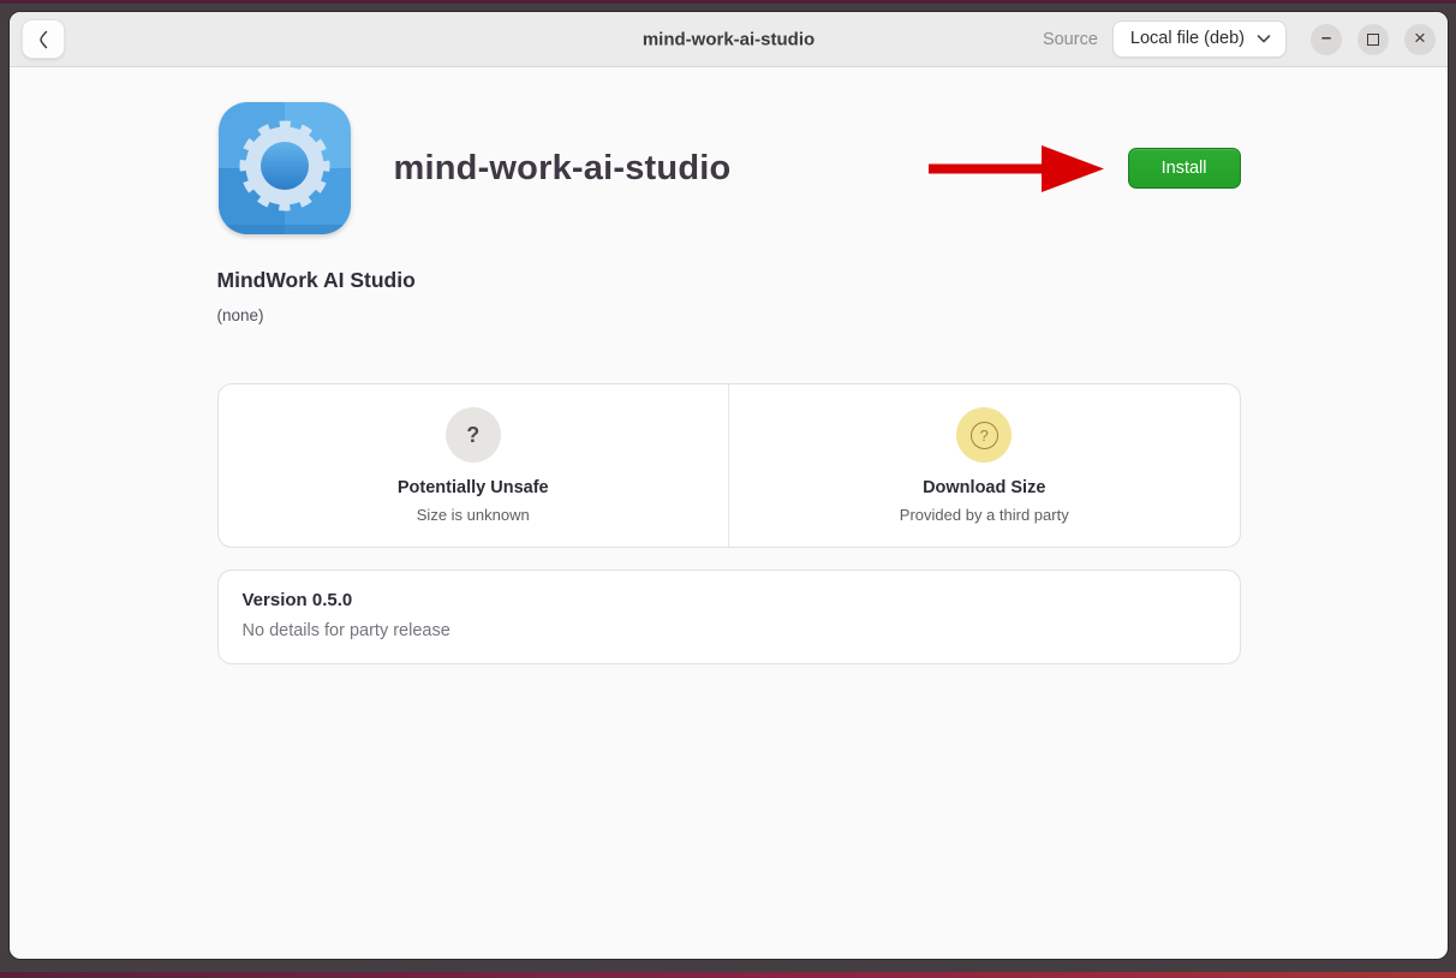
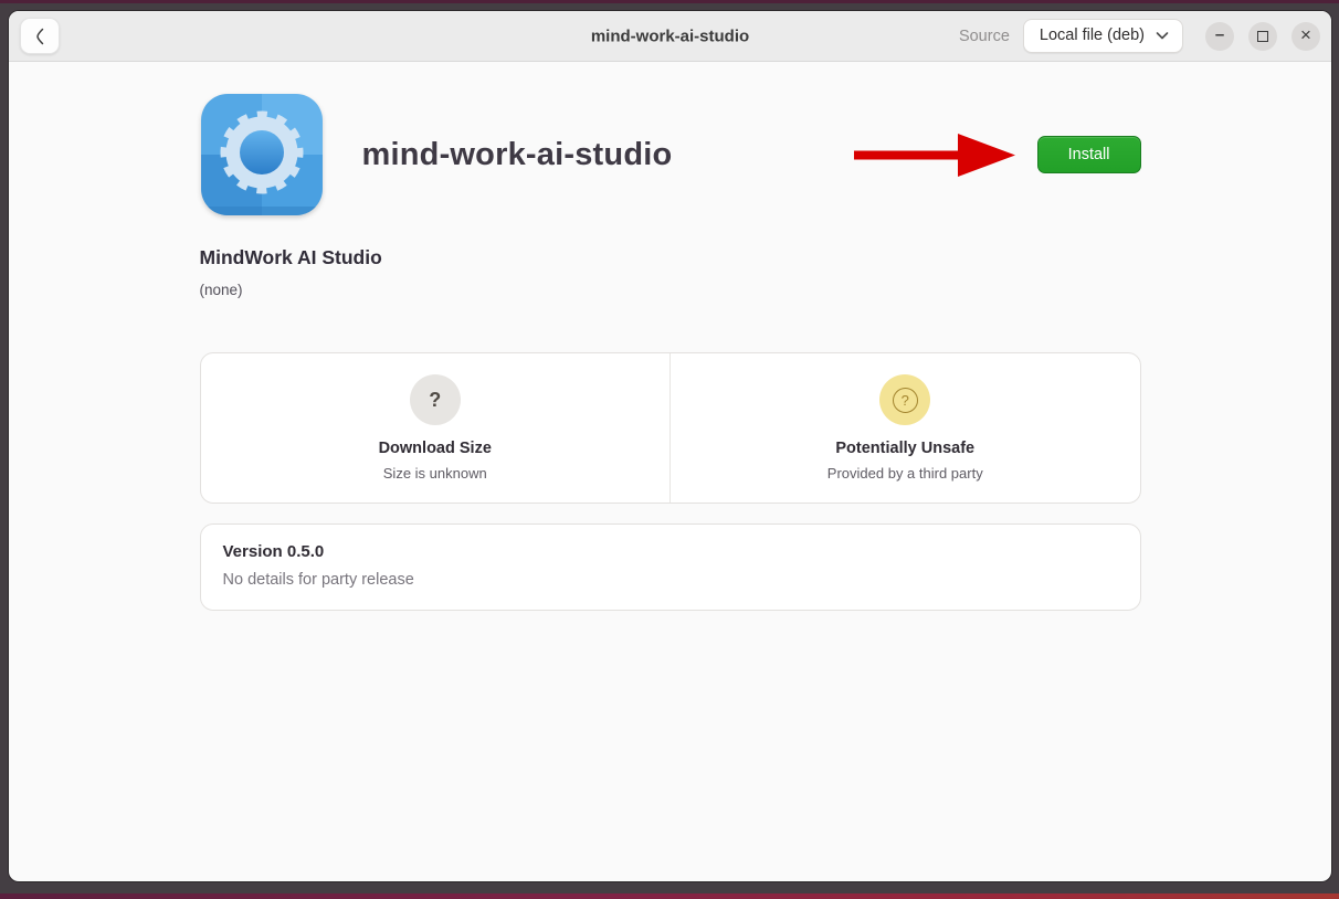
  mind-work-ai-studio
  Source
  Local file (deb)
  –
  ×
  mind-work-ai-studio
  Install
  MindWork AI Studio
  (none)
  ?
- Potentially Unsafe
+ Download Size
  Size is unknown
  ?
- Download Size
+ Potentially Unsafe
  Provided by a third party
  Version 0.5.0
  No details for party release
